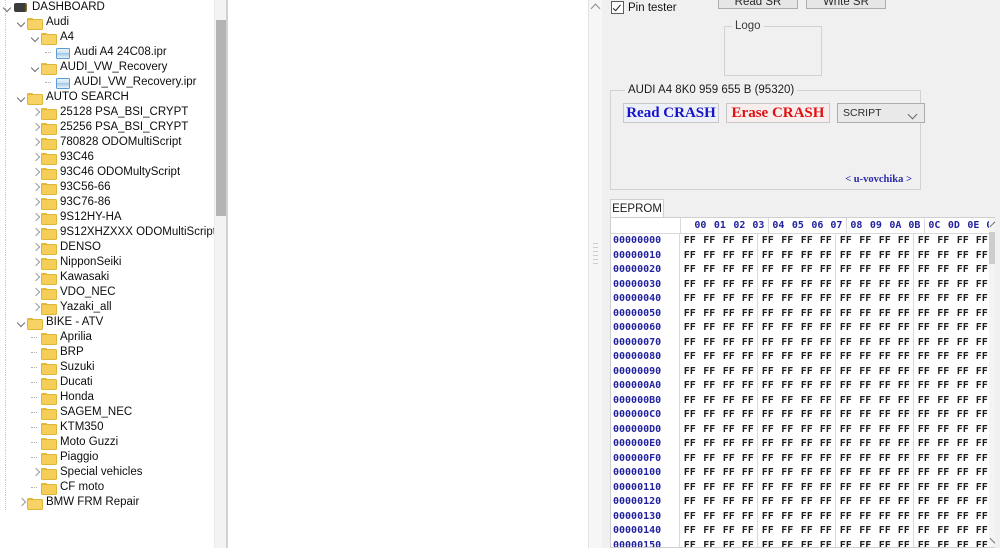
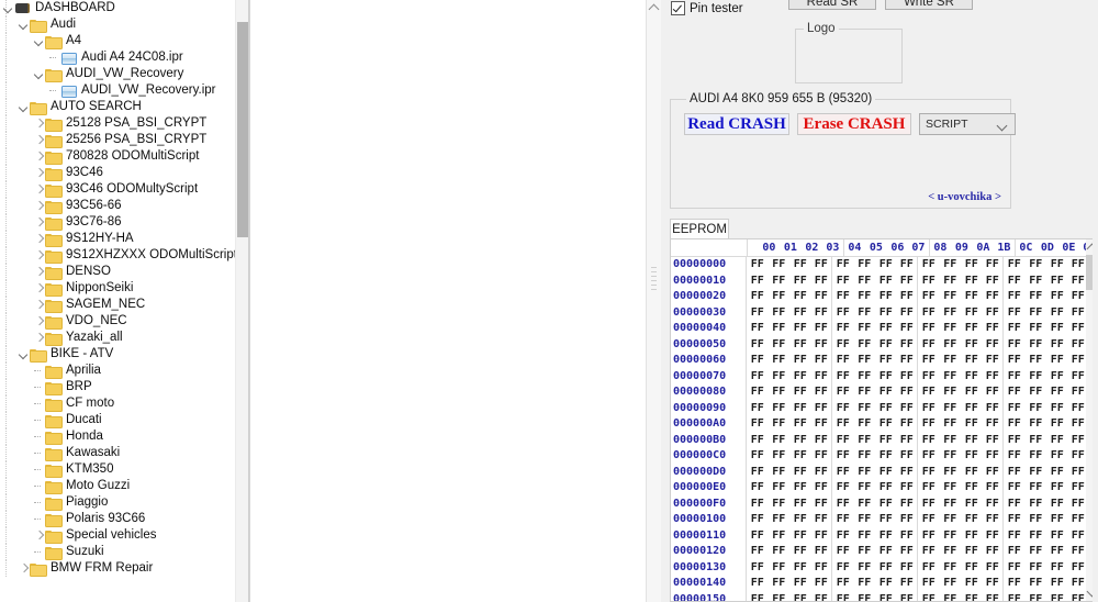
  DASHBOARD
  Audi
  A4
  Audi A4 24C08.ipr
  AUDI_VW_Recovery
  AUDI_VW_Recovery.ipr
  AUTO SEARCH
  25128 PSA_BSI_CRYPT
  25256 PSA_BSI_CRYPT
  780828 ODOMultiScript
  93C46
  93C46 ODOMultyScript
  93C56-66
  93C76-86
  9S12HY-HA
  9S12XHZXXX ODOMultiScrip
  DENSO
  NipponSeiki
- Kawasaki
+ SAGEM_NEC
  VDO_NEC
  Yazaki_all
  BIKE - ATV
  Aprilia
  BRP
- Suzuki
+ CF moto
  Ducati
  Honda
- SAGEM_NEC
+ Kawasaki
  KTM350
  Moto Guzzi
  Piaggio
+ Polaris 93C66
  Special vehicles
- CF moto
+ Suzuki
  BMW FRM Repair
  Pin tester
  Read SR
  Write SR
  Logo
  AUDI A4 8K0 959 655 B (95320)
  Read CRASH
  Erase CRASH
  SCRIPT
  < u-vovchika >
  EEPROM
- 00 01 02 03 04 05 06 07 08 09 0A 0B 0C 0D 0E
+ 00 01 02 03 04 05 06 07 08 09 0A 1B 0C 0D 0E
  00000000 FF FF FF FF FF FF FF FF FF FF FF FF FF FF FF FF
  00000010 FF FF FF FF FF FF FF FF FF FF FF FF FF FF FF FF
  00000020 FF FF FF FF FF FF FF FF FF FF FF FF FF FF FF FF
  00000030 FF FF FF FF FF FF FF FF FF FF FF FF FF FF FF FF
  00000040 FF FF FF FF FF FF FF FF FF FF FF FF FF FF FF FF
  00000050 FF FF FF FF FF FF FF FF FF FF FF FF FF FF FF FF
  00000060 FF FF FF FF FF FF FF FF FF FF FF FF FF FF FF FF
  00000070 FF FF FF FF FF FF FF FF FF FF FF FF FF FF FF FF
  00000080 FF FF FF FF FF FF FF FF FF FF FF FF FF FF FF FF
  00000090 FF FF FF FF FF FF FF FF FF FF FF FF FF FF FF FF
  000000A0 FF FF FF FF FF FF FF FF FF FF FF FF FF FF FF FF
  000000B0 FF FF FF FF FF FF FF FF FF FF FF FF FF FF FF FF
  000000C0 FF FF FF FF FF FF FF FF FF FF FF FF FF FF FF FF
  000000D0 FF FF FF FF FF FF FF FF FF FF FF FF FF FF FF FF
  000000E0 FF FF FF FF FF FF FF FF FF FF FF FF FF FF FF FF
  000000F0 FF FF FF FF FF FF FF FF FF FF FF FF FF FF FF FF
  00000100 FF FF FF FF FF FF FF FF FF FF FF FF FF FF FF FF
  00000110 FF FF FF FF FF FF FF FF FF FF FF FF FF FF FF FF
  00000120 FF FF FF FF FF FF FF FF FF FF FF FF FF FF FF FF
  00000130 FF FF FF FF FF FF FF FF FF FF FF FF FF FF FF FF
  00000140 FF FF FF FF FF FF FF FF FF FF FF FF FF FF FF FF
  00000150 FF FF FF FF FF FF FF FF FF FF FF FF FF FF FF FF
